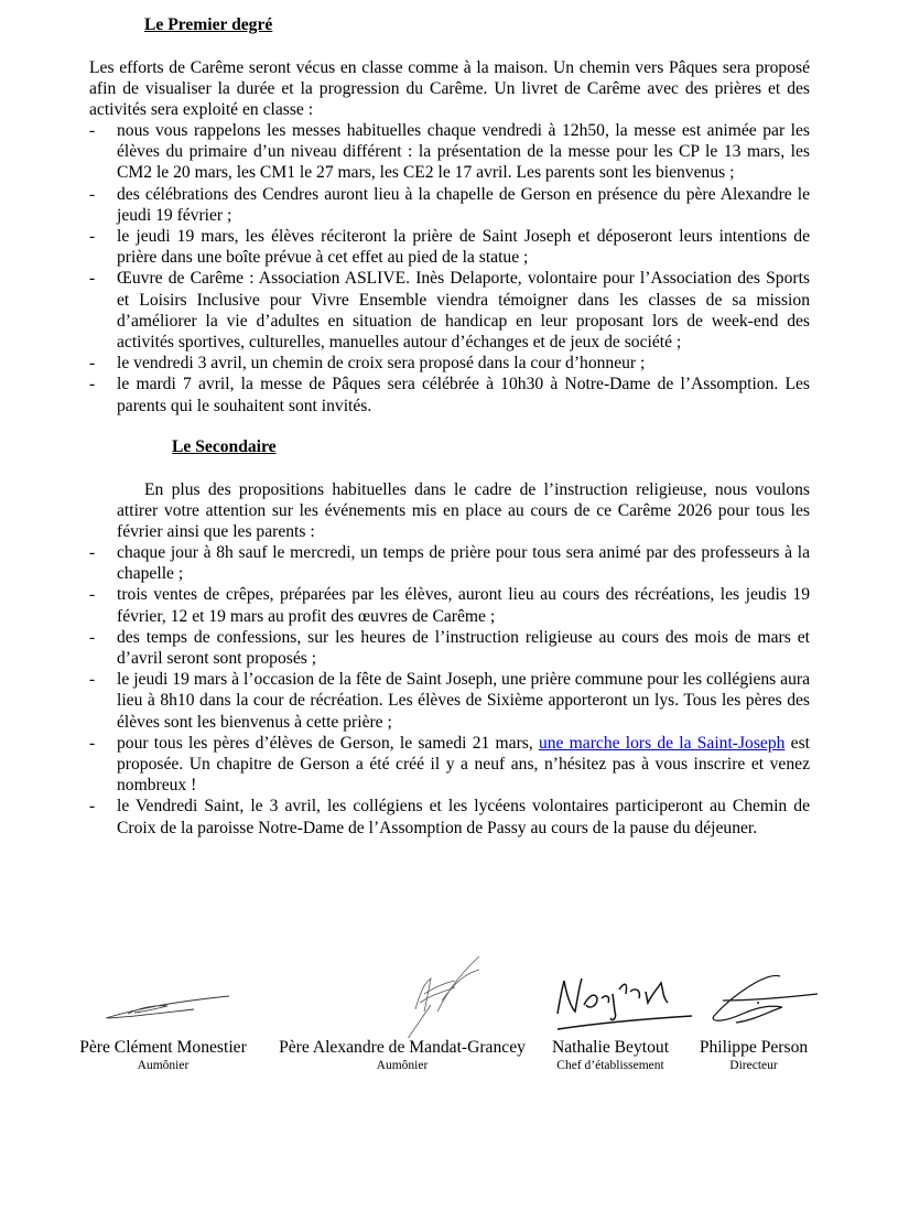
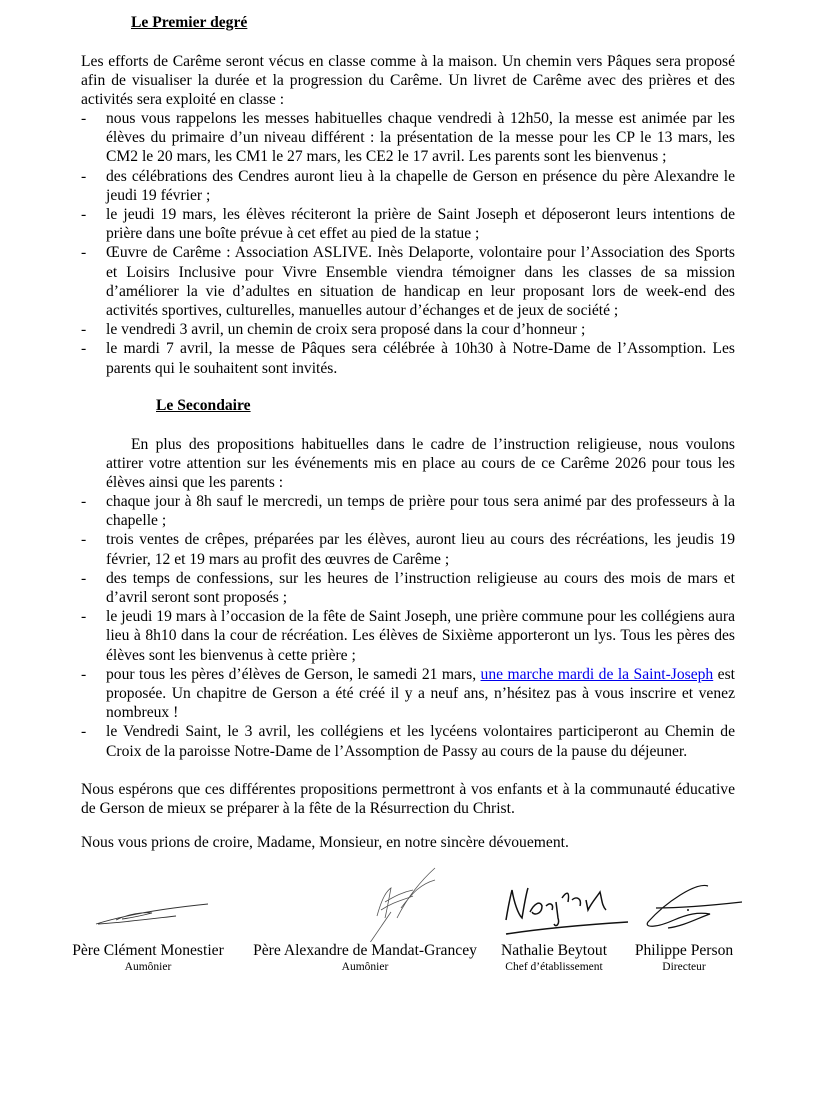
  Le Premier degré
  Les efforts de Carême seront vécus en classe comme à la maison. Un chemin vers Pâques sera proposé afin de visualiser la durée et la progression du Carême. Un livret de Carême avec des prières et des activités sera exploité en classe :
  -
  nous vous rappelons les messes habituelles chaque vendredi à 12h50, la messe est animée par les élèves du primaire d’un niveau différent : la présentation de la messe pour les CP le 13 mars, les CM2 le 20 mars, les CM1 le 27 mars, les CE2 le 17 avril. Les parents sont les bienvenus ;
  -
  des célébrations des Cendres auront lieu à la chapelle de Gerson en présence du père Alexandre le jeudi 19 février ;
  -
  le jeudi 19 mars, les élèves réciteront la prière de Saint Joseph et déposeront leurs intentions de prière dans une boîte prévue à cet effet au pied de la statue ;
  -
  Œuvre de Carême : Association ASLIVE. Inès Delaporte, volontaire pour l’Association des Sports et Loisirs Inclusive pour Vivre Ensemble viendra témoigner dans les classes de sa mission d’améliorer la vie d’adultes en situation de handicap en leur proposant lors de week-end des activités sportives, culturelles, manuelles autour d’échanges et de jeux de société ;
  -
  le vendredi 3 avril, un chemin de croix sera proposé dans la cour d’honneur ;
  -
  le mardi 7 avril, la messe de Pâques sera célébrée à 10h30 à Notre-Dame de l’Assomption. Les parents qui le souhaitent sont invités.
  Le Secondaire
- En plus des propositions habituelles dans le cadre de l’instruction religieuse, nous voulons attirer votre attention sur les événements mis en place au cours de ce Carême 2026 pour tous les février ainsi que les parents :
+ En plus des propositions habituelles dans le cadre de l’instruction religieuse, nous voulons attirer votre attention sur les événements mis en place au cours de ce Carême 2026 pour tous les élèves ainsi que les parents :
  -
  chaque jour à 8h sauf le mercredi, un temps de prière pour tous sera animé par des professeurs à la chapelle ;
  -
  trois ventes de crêpes, préparées par les élèves, auront lieu au cours des récréations, les jeudis 19 février, 12 et 19 mars au profit des œuvres de Carême ;
  -
  des temps de confessions, sur les heures de l’instruction religieuse au cours des mois de mars et d’avril seront sont proposés ;
  -
  le jeudi 19 mars à l’occasion de la fête de Saint Joseph, une prière commune pour les collégiens aura lieu à 8h10 dans la cour de récréation. Les élèves de Sixième apporteront un lys. Tous les pères des élèves sont les bienvenus à cette prière ;
  -
- pour tous les pères d’élèves de Gerson, le samedi 21 mars, une marche lors de la Saint-Joseph est proposée. Un chapitre de Gerson a été créé il y a neuf ans, n’hésitez pas à vous inscrire et venez nombreux !
+ pour tous les pères d’élèves de Gerson, le samedi 21 mars, une marche mardi de la Saint-Joseph est proposée. Un chapitre de Gerson a été créé il y a neuf ans, n’hésitez pas à vous inscrire et venez nombreux !
  -
  le Vendredi Saint, le 3 avril, les collégiens et les lycéens volontaires participeront au Chemin de Croix de la paroisse Notre-Dame de l’Assomption de Passy au cours de la pause du déjeuner.
+ Nous espérons que ces différentes propositions permettront à vos enfants et à la communauté éducative de Gerson de mieux se préparer à la fête de la Résurrection du Christ.
+ Nous vous prions de croire, Madame, Monsieur, en notre sincère dévouement.
  Père Clément Monestier
  Aumônier
  Père Alexandre de Mandat-Grancey
  Aumônier
  Nathalie Beytout
  Chef d’établissement
  Philippe Person
  Directeur
